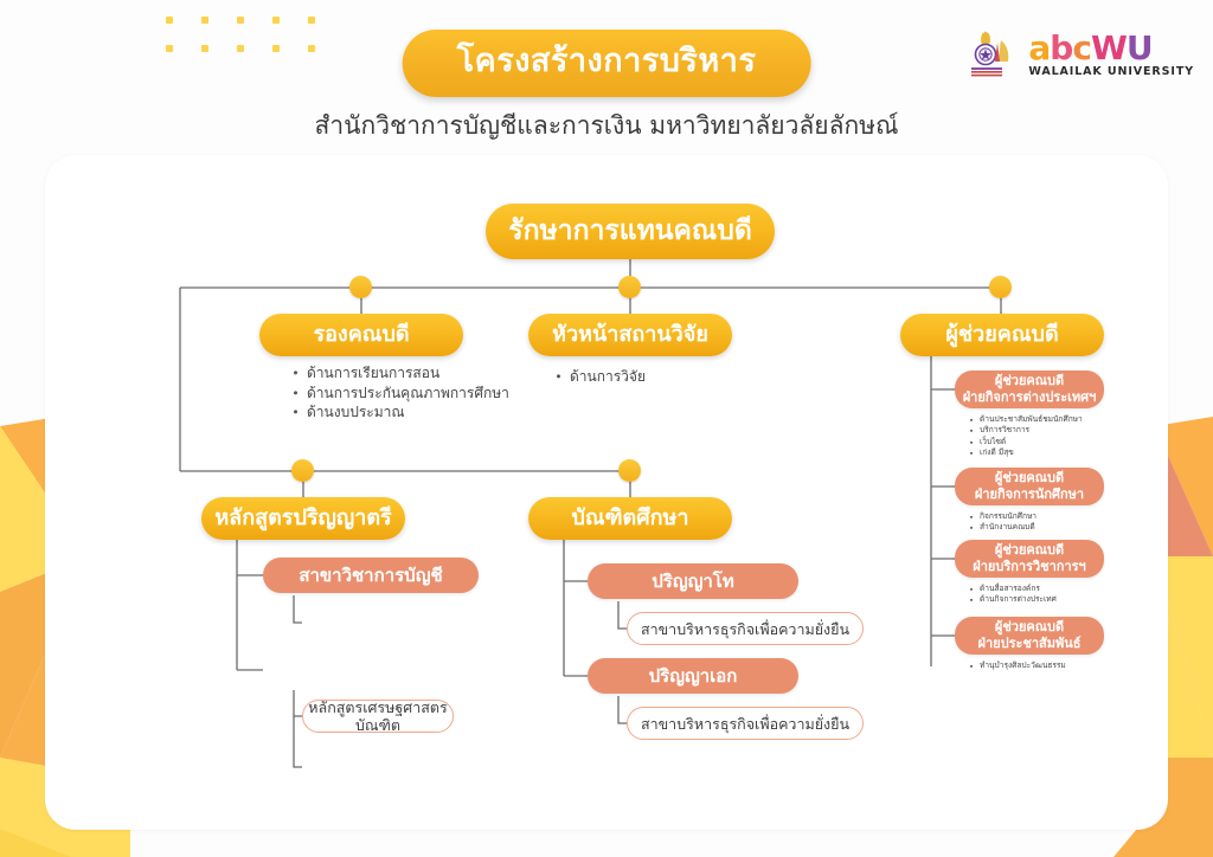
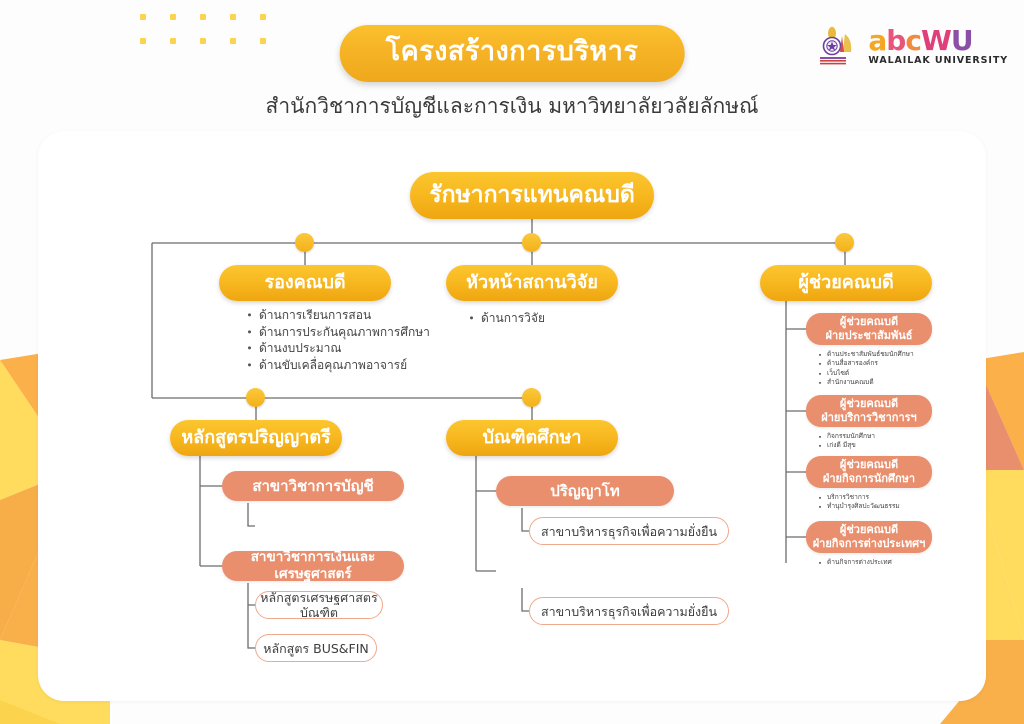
  โครงสร้างการบริหาร
  สำนักวิชาการบัญชีและการเงิน มหาวิทยาลัยวลัยลักษณ์
  abcWU
  WALAILAK UNIVERSITY
  รักษาการแทนคณบดี
  รองคณบดี
  ด้านการเรียนการสอน
  ด้านการประกันคุณภาพการศึกษา
  ด้านงบประมาณ
+ ด้านขับเคลื่อคุณภาพอาจารย์
  หัวหน้าสถานวิจัย
  ด้านการวิจัย
  ผู้ช่วยคณบดี
  ผู้ช่วยคณบดี
- ฝ่ายกิจการต่างประเทศฯ
+ ฝ่ายประชาสัมพันธ์
  ด้านประชาสัมพันธ์ชมนักศึกษา
- บริการวิชาการ
+ ด้านสื่อสารองค์กร
  เว็บไซต์
- เก่งดี มีสุข
+ สำนักงานคณบดี
  ผู้ช่วยคณบดี
- ฝ่ายกิจการนักศึกษา
+ ฝ่ายบริการวิชาการฯ
  กิจกรรมนักศึกษา
- สำนักงานคณบดี
+ เก่งดี มีสุข
  ผู้ช่วยคณบดี
- ฝ่ายบริการวิชาการฯ
+ ฝ่ายกิจการนักศึกษา
- ด้านสื่อสารองค์กร
+ บริการวิชาการ
- ด้านกิจการต่างประเทศ
+ ทำนุบำรุงศิลปะวัฒนธรรม
  ผู้ช่วยคณบดี
- ฝ่ายประชาสัมพันธ์
+ ฝ่ายกิจการต่างประเทศฯ
- ทำนุบำรุงศิลปะวัฒนธรรม
+ ด้านกิจการต่างประเทศ
  หลักสูตรปริญญาตรี
  สาขาวิชาการบัญชี
+ สาขาวิชาการเงินและเศรษฐศาสตร์
  หลักสูตรเศรษฐศาสตรบัณฑิต
+ หลักสูตร BUS&FIN
  บัณฑิตศึกษา
  ปริญญาโท
  สาขาบริหารธุรกิจเพื่อความยั่งยืน
- ปริญญาเอก
  สาขาบริหารธุรกิจเพื่อความยั่งยืน
